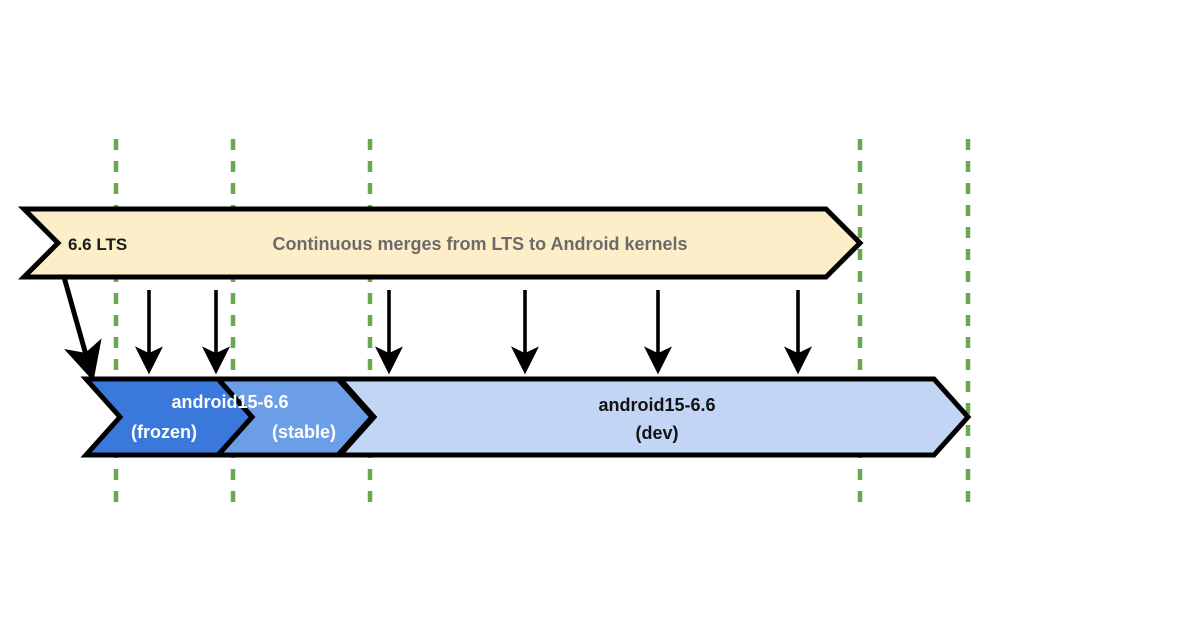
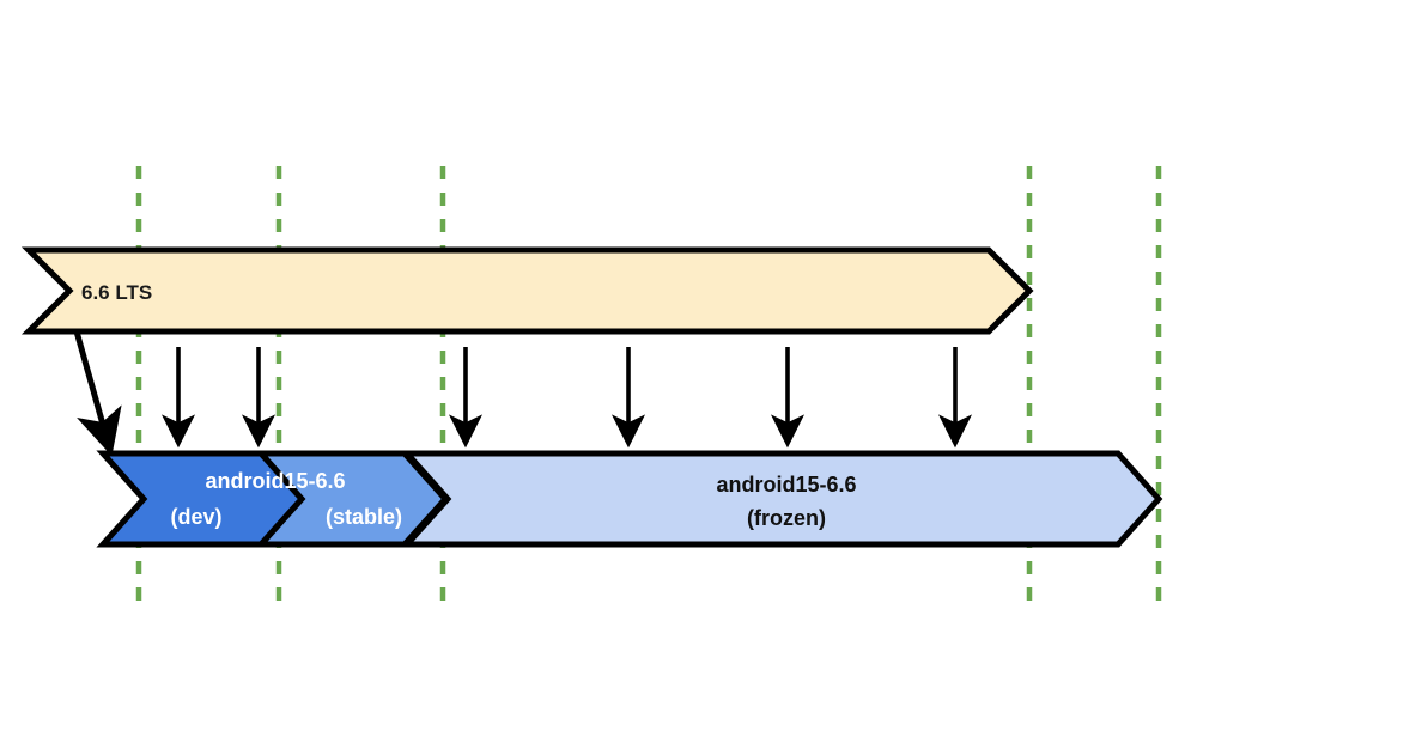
  6.6 LTS
- Continuous merges from LTS to Android kernels
  android15-6.6
- (frozen)
+ (dev)
  (stable)
  android15-6.6
- (dev)
+ (frozen)
